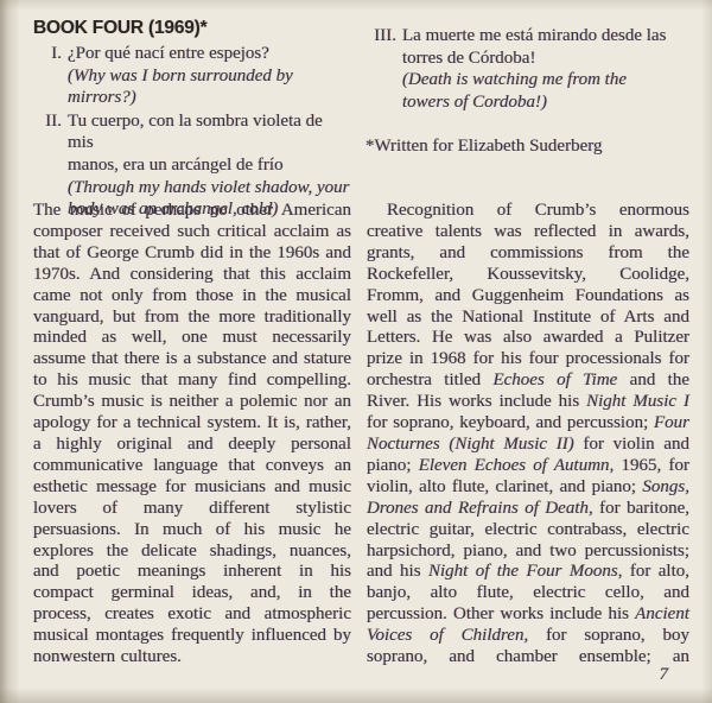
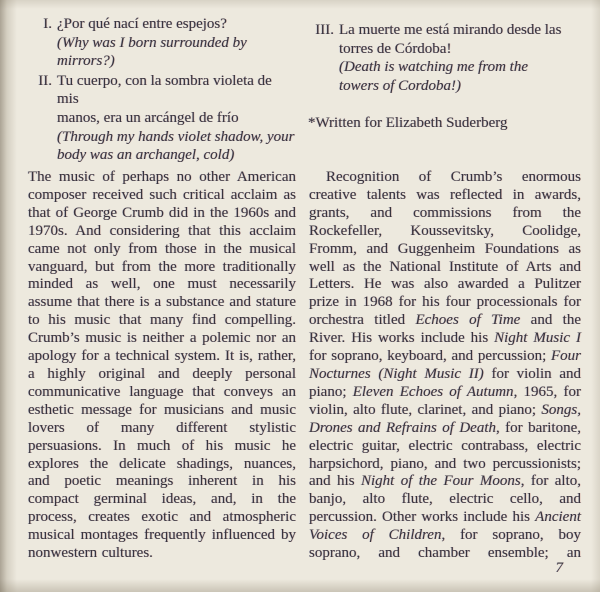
- BOOK FOUR (1969)*
  I.
  ¿Por qué nací entre espejos?
  (Why was I born surrounded by
  mirrors?)
  II.
  Tu cuerpo, con la sombra violeta de mis
  manos, era un arcángel de frío
  (Through my hands violet shadow, your
  body was an archangel, cold)
  III.
  La muerte me está mirando desde las
  torres de Córdoba!
  (Death is watching me from the
  towers of Cordoba!)
  *Written for Elizabeth Suderberg
  The music of perhaps no other American composer received such critical acclaim as that of George Crumb did in the 1960s and 1970s. And considering that this acclaim came not only from those in the musical vanguard, but from the more traditionally minded as well, one must necessarily assume that there is a substance and stature to his music that many find compelling. Crumb’s music is neither a polemic nor an apology for a technical system. It is, rather, a highly original and deeply personal communicative language that conveys an esthetic message for musicians and music lovers of many different stylistic persuasions. In much of his music he explores the delicate shadings, nuances, and poetic meanings inherent in his compact germinal ideas, and, in the process, creates exotic and atmospheric musical montages frequently influenced by nonwestern cultures.
  Recognition of Crumb’s enormous creative talents was reflected in awards, grants, and commissions from the Rockefeller, Koussevitsky, Coolidge, Fromm, and Guggenheim Foundations as well as the National Institute of Arts and Letters. He was also awarded a Pulitzer prize in 1968 for his four processionals for orchestra titled Echoes of Time and the River. His works include his Night Music I for soprano, keyboard, and percussion; Four Nocturnes (Night Music II) for violin and piano; Eleven Echoes of Autumn, 1965, for violin, alto flute, clarinet, and piano; Songs, Drones and Refrains of Death, for baritone, electric guitar, electric contrabass, electric harpsichord, piano, and two percussionists; and his Night of the Four Moons, for alto, banjo, alto flute, electric cello, and percussion. Other works include his Ancient Voices of Children, for soprano, boy soprano, and chamber ensemble; an
  7
